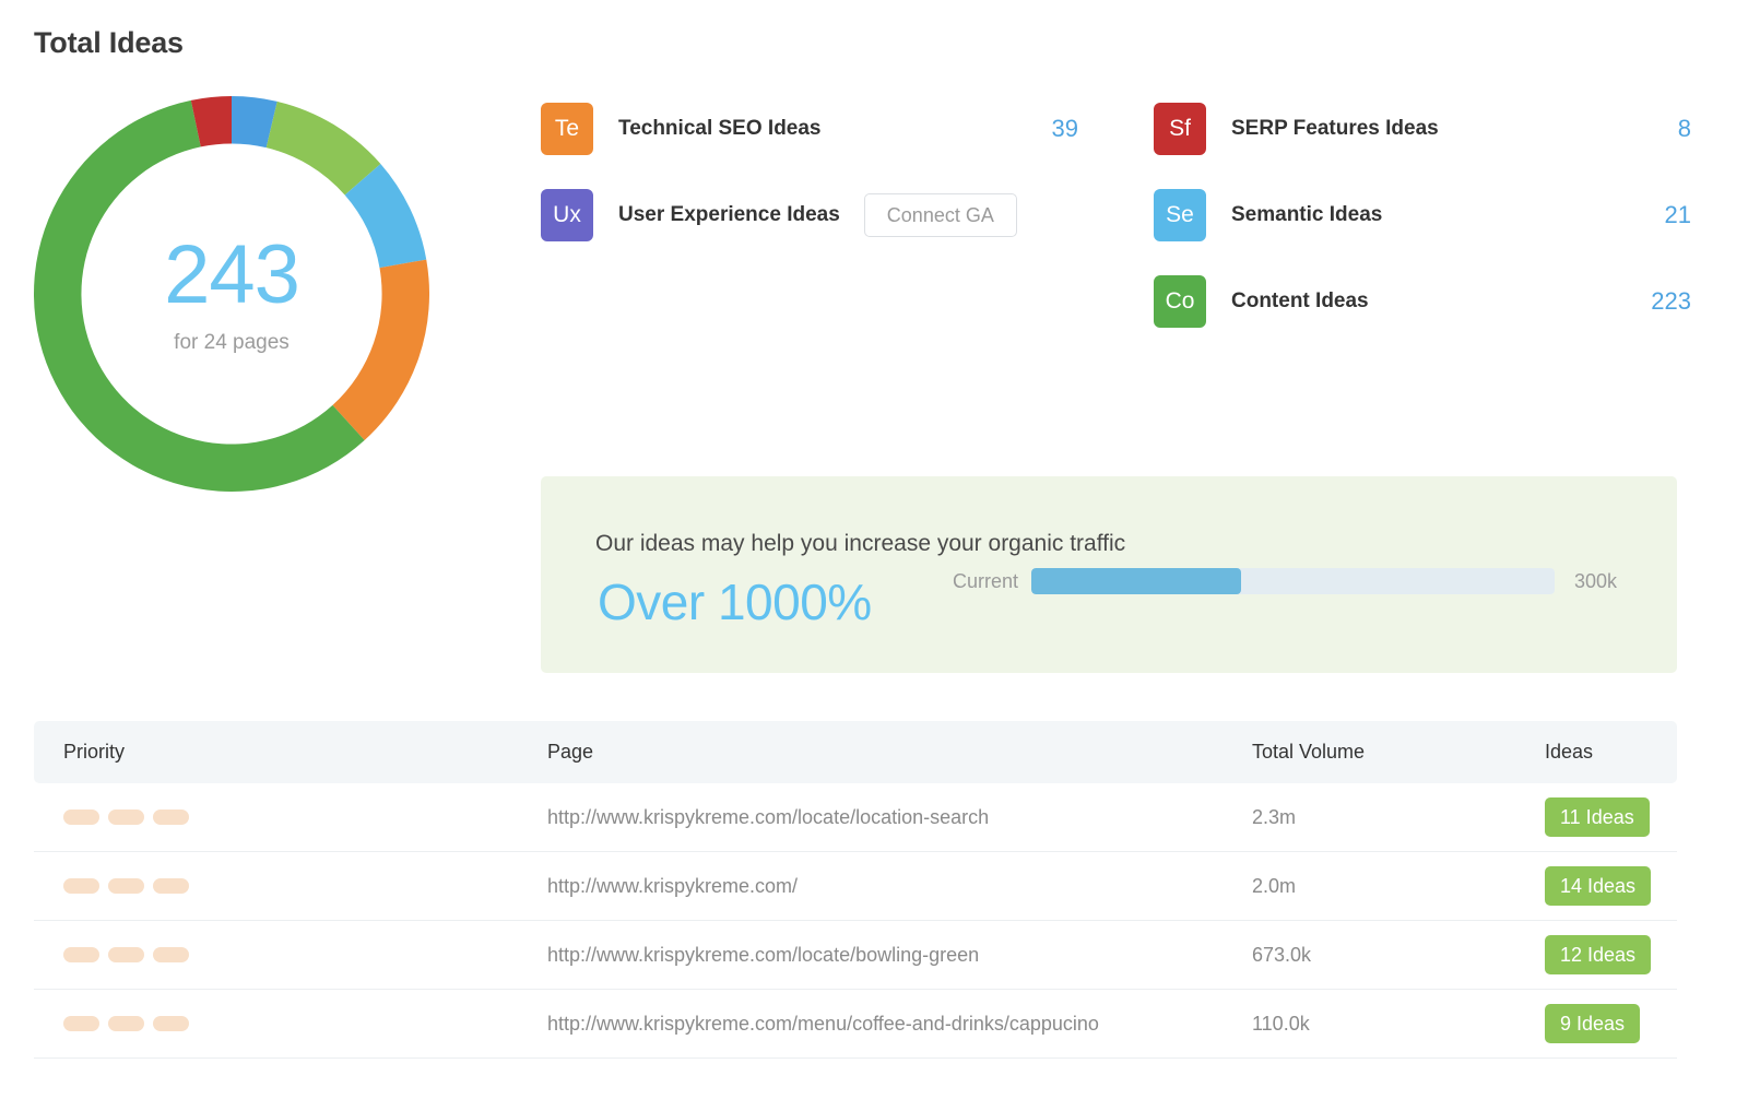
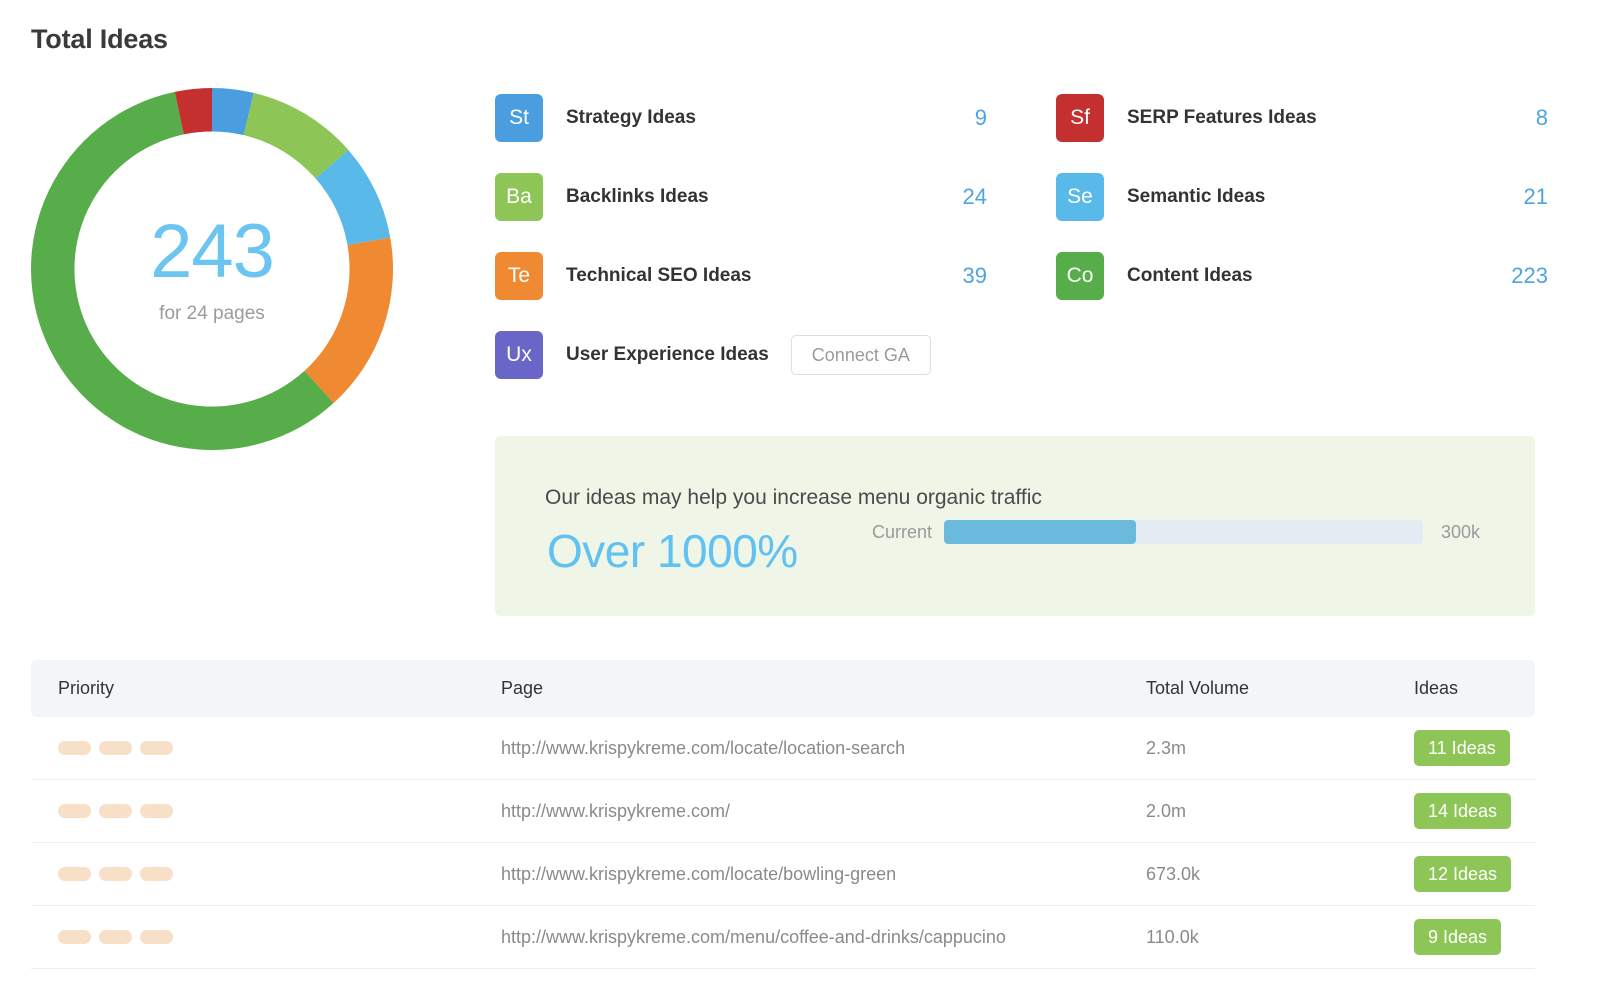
  Total Ideas
  243
  for 24 pages
+ St
+ Strategy Ideas
+ 9
+ Ba
+ Backlinks Ideas
+ 24
  Te
  Technical SEO Ideas
  39
  Ux
  User Experience Ideas
  Connect GA
  Sf
  SERP Features Ideas
  8
  Se
  Semantic Ideas
  21
  Co
  Content Ideas
  223
- Our ideas may help you increase your organic traffic
+ Our ideas may help you increase menu organic traffic
  Over 1000%
  Current
  300k
  Priority
  Page
  Total Volume
  Ideas
  http://www.krispykreme.com/locate/location-search
  2.3m
  11 Ideas
  http://www.krispykreme.com/
  2.0m
  14 Ideas
  http://www.krispykreme.com/locate/bowling-green
  673.0k
  12 Ideas
  http://www.krispykreme.com/menu/coffee-and-drinks/cappucino
  110.0k
  9 Ideas
